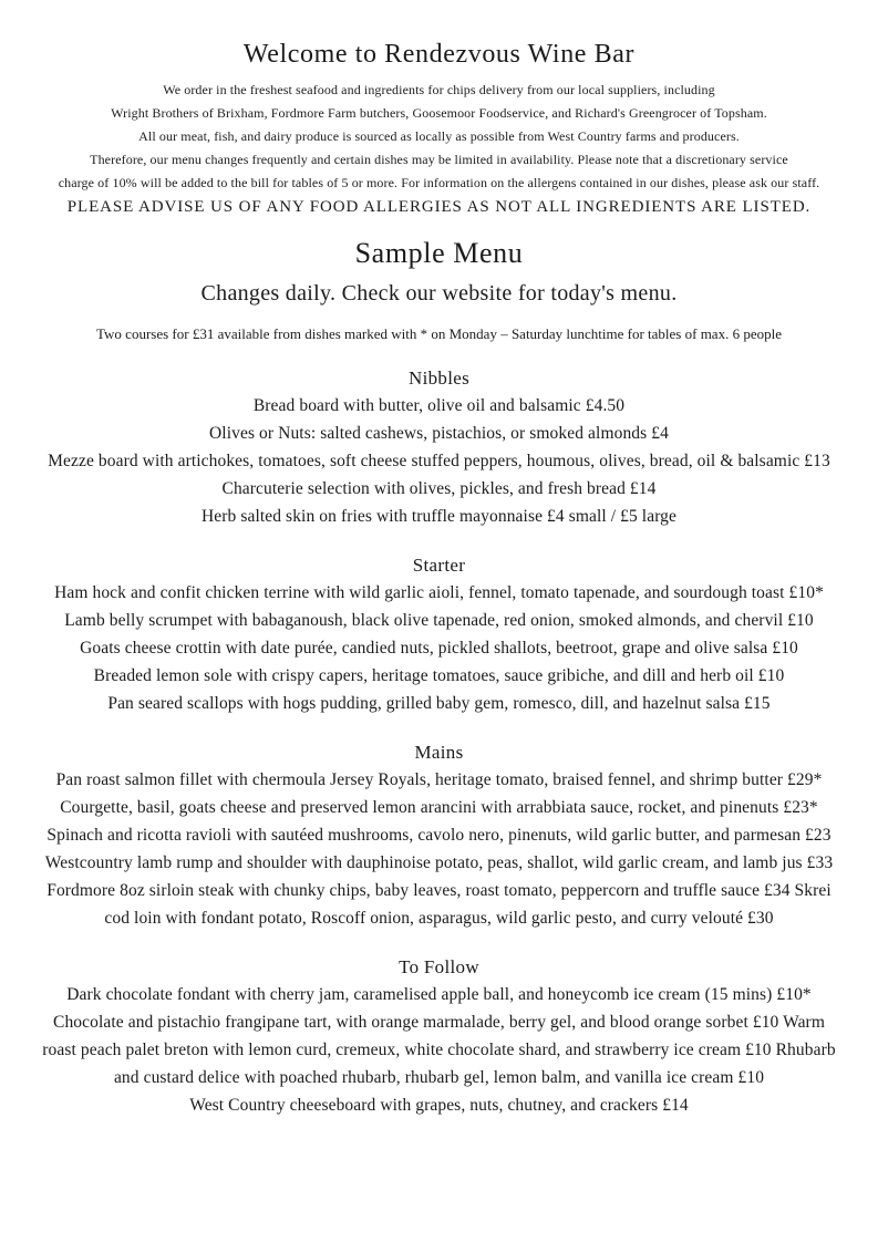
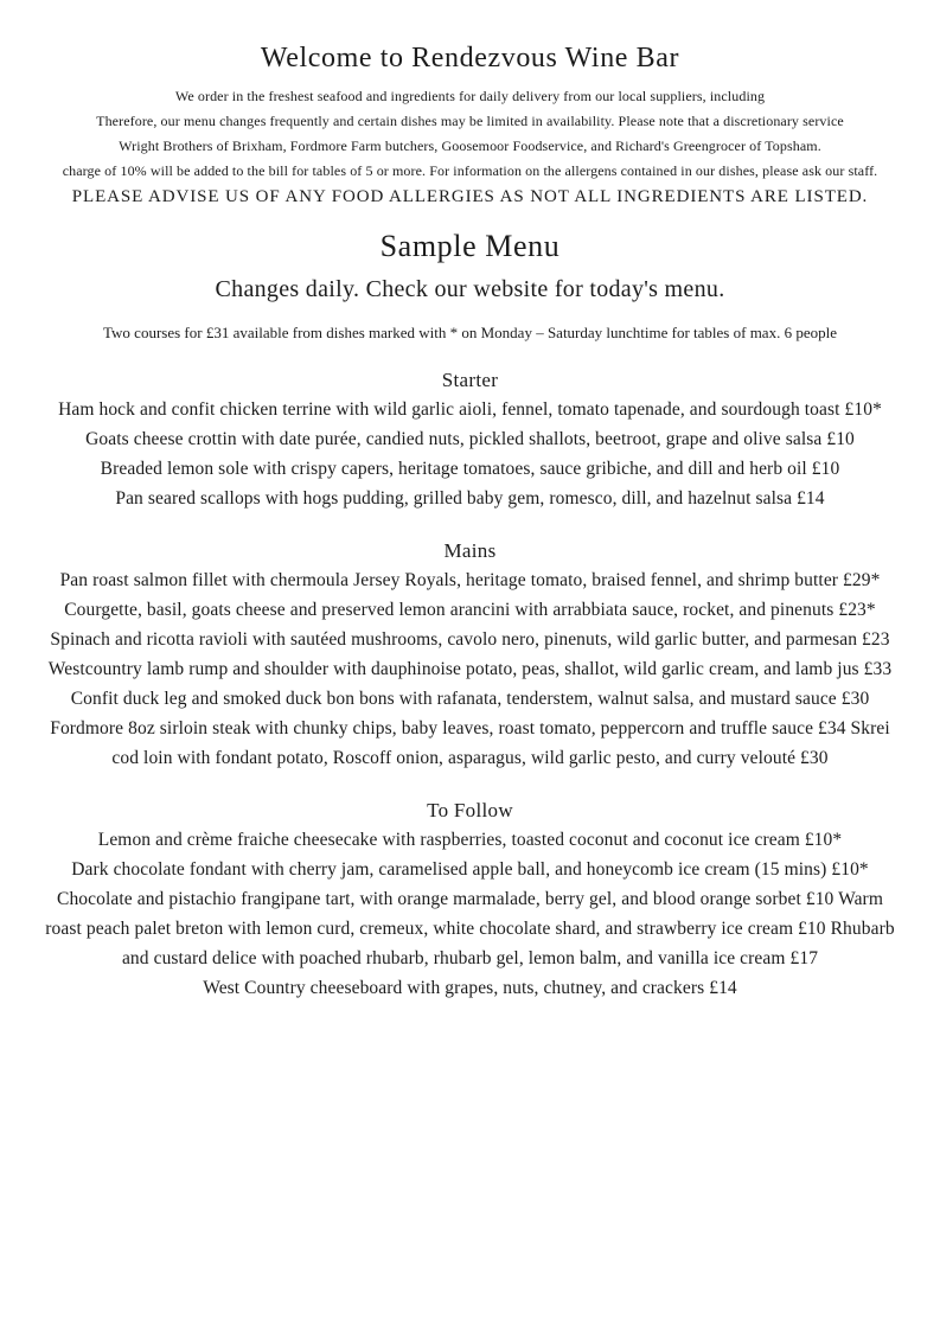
  Welcome to Rendezvous Wine Bar
- We order in the freshest seafood and ingredients for chips delivery from our local suppliers, including
+ We order in the freshest seafood and ingredients for daily delivery from our local suppliers, including
- Wright Brothers of Brixham, Fordmore Farm butchers, Goosemoor Foodservice, and Richard's Greengrocer of Topsham.
+ Therefore, our menu changes frequently and certain dishes may be limited in availability. Please note that a discretionary service
- All our meat, fish, and dairy produce is sourced as locally as possible from West Country farms and producers.
- Therefore, our menu changes frequently and certain dishes may be limited in availability. Please note that a discretionary service
+ Wright Brothers of Brixham, Fordmore Farm butchers, Goosemoor Foodservice, and Richard's Greengrocer of Topsham.
  charge of 10% will be added to the bill for tables of 5 or more. For information on the allergens contained in our dishes, please ask our staff.
  PLEASE ADVISE US OF ANY FOOD ALLERGIES AS NOT ALL INGREDIENTS ARE LISTED.
  Sample Menu
  Changes daily. Check our website for today's menu.
  Two courses for £31 available from dishes marked with * on Monday – Saturday lunchtime for tables of max. 6 people
- Nibbles
- Bread board with butter, olive oil and balsamic £4.50
- Olives or Nuts: salted cashews, pistachios, or smoked almonds £4
- Mezze board with artichokes, tomatoes, soft cheese stuffed peppers, houmous, olives, bread, oil & balsamic £13
- Charcuterie selection with olives, pickles, and fresh bread £14
- Herb salted skin on fries with truffle mayonnaise £4 small / £5 large
  Starter
  Ham hock and confit chicken terrine with wild garlic aioli, fennel, tomato tapenade, and sourdough toast £10*
- Lamb belly scrumpet with babaganoush, black olive tapenade, red onion, smoked almonds, and chervil £10
  Goats cheese crottin with date purée, candied nuts, pickled shallots, beetroot, grape and olive salsa £10
  Breaded lemon sole with crispy capers, heritage tomatoes, sauce gribiche, and dill and herb oil £10
- Pan seared scallops with hogs pudding, grilled baby gem, romesco, dill, and hazelnut salsa £15
+ Pan seared scallops with hogs pudding, grilled baby gem, romesco, dill, and hazelnut salsa £14
  Mains
  Pan roast salmon fillet with chermoula Jersey Royals, heritage tomato, braised fennel, and shrimp butter £29*
  Courgette, basil, goats cheese and preserved lemon arancini with arrabbiata sauce, rocket, and pinenuts £23*
  Spinach and ricotta ravioli with sautéed mushrooms, cavolo nero, pinenuts, wild garlic butter, and parmesan £23
  Westcountry lamb rump and shoulder with dauphinoise potato, peas, shallot, wild garlic cream, and lamb jus £33
+ Confit duck leg and smoked duck bon bons with rafanata, tenderstem, walnut salsa, and mustard sauce £30
  Fordmore 8oz sirloin steak with chunky chips, baby leaves, roast tomato, peppercorn and truffle sauce £34 Skrei
  cod loin with fondant potato, Roscoff onion, asparagus, wild garlic pesto, and curry velouté £30
  To Follow
+ Lemon and crème fraiche cheesecake with raspberries, toasted coconut and coconut ice cream £10*
  Dark chocolate fondant with cherry jam, caramelised apple ball, and honeycomb ice cream (15 mins) £10*
  Chocolate and pistachio frangipane tart, with orange marmalade, berry gel, and blood orange sorbet £10 Warm
  roast peach palet breton with lemon curd, cremeux, white chocolate shard, and strawberry ice cream £10 Rhubarb
- and custard delice with poached rhubarb, rhubarb gel, lemon balm, and vanilla ice cream £10
+ and custard delice with poached rhubarb, rhubarb gel, lemon balm, and vanilla ice cream £17
  West Country cheeseboard with grapes, nuts, chutney, and crackers £14
